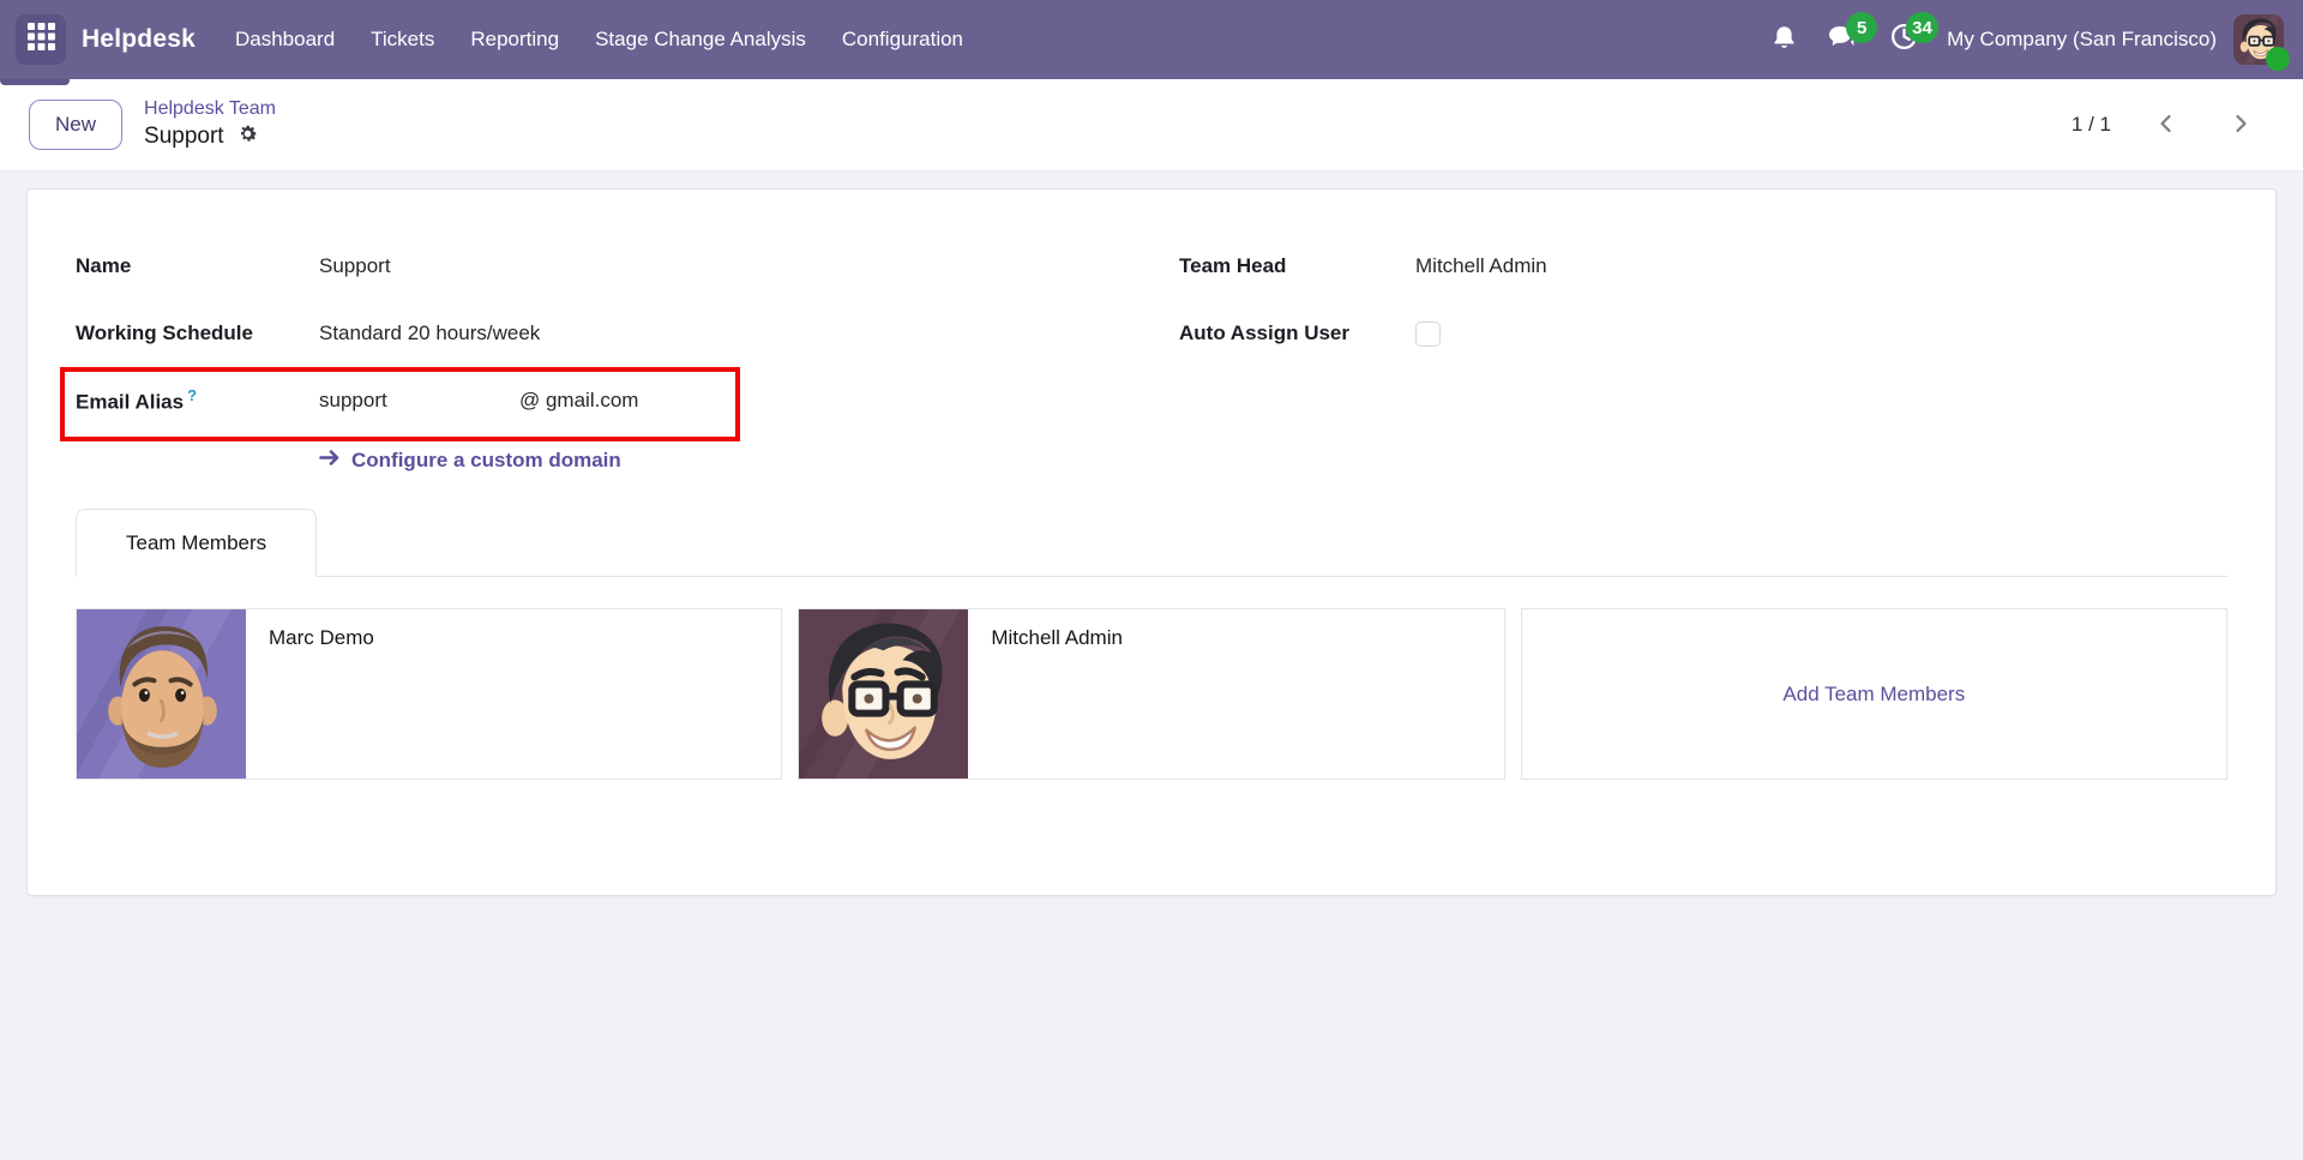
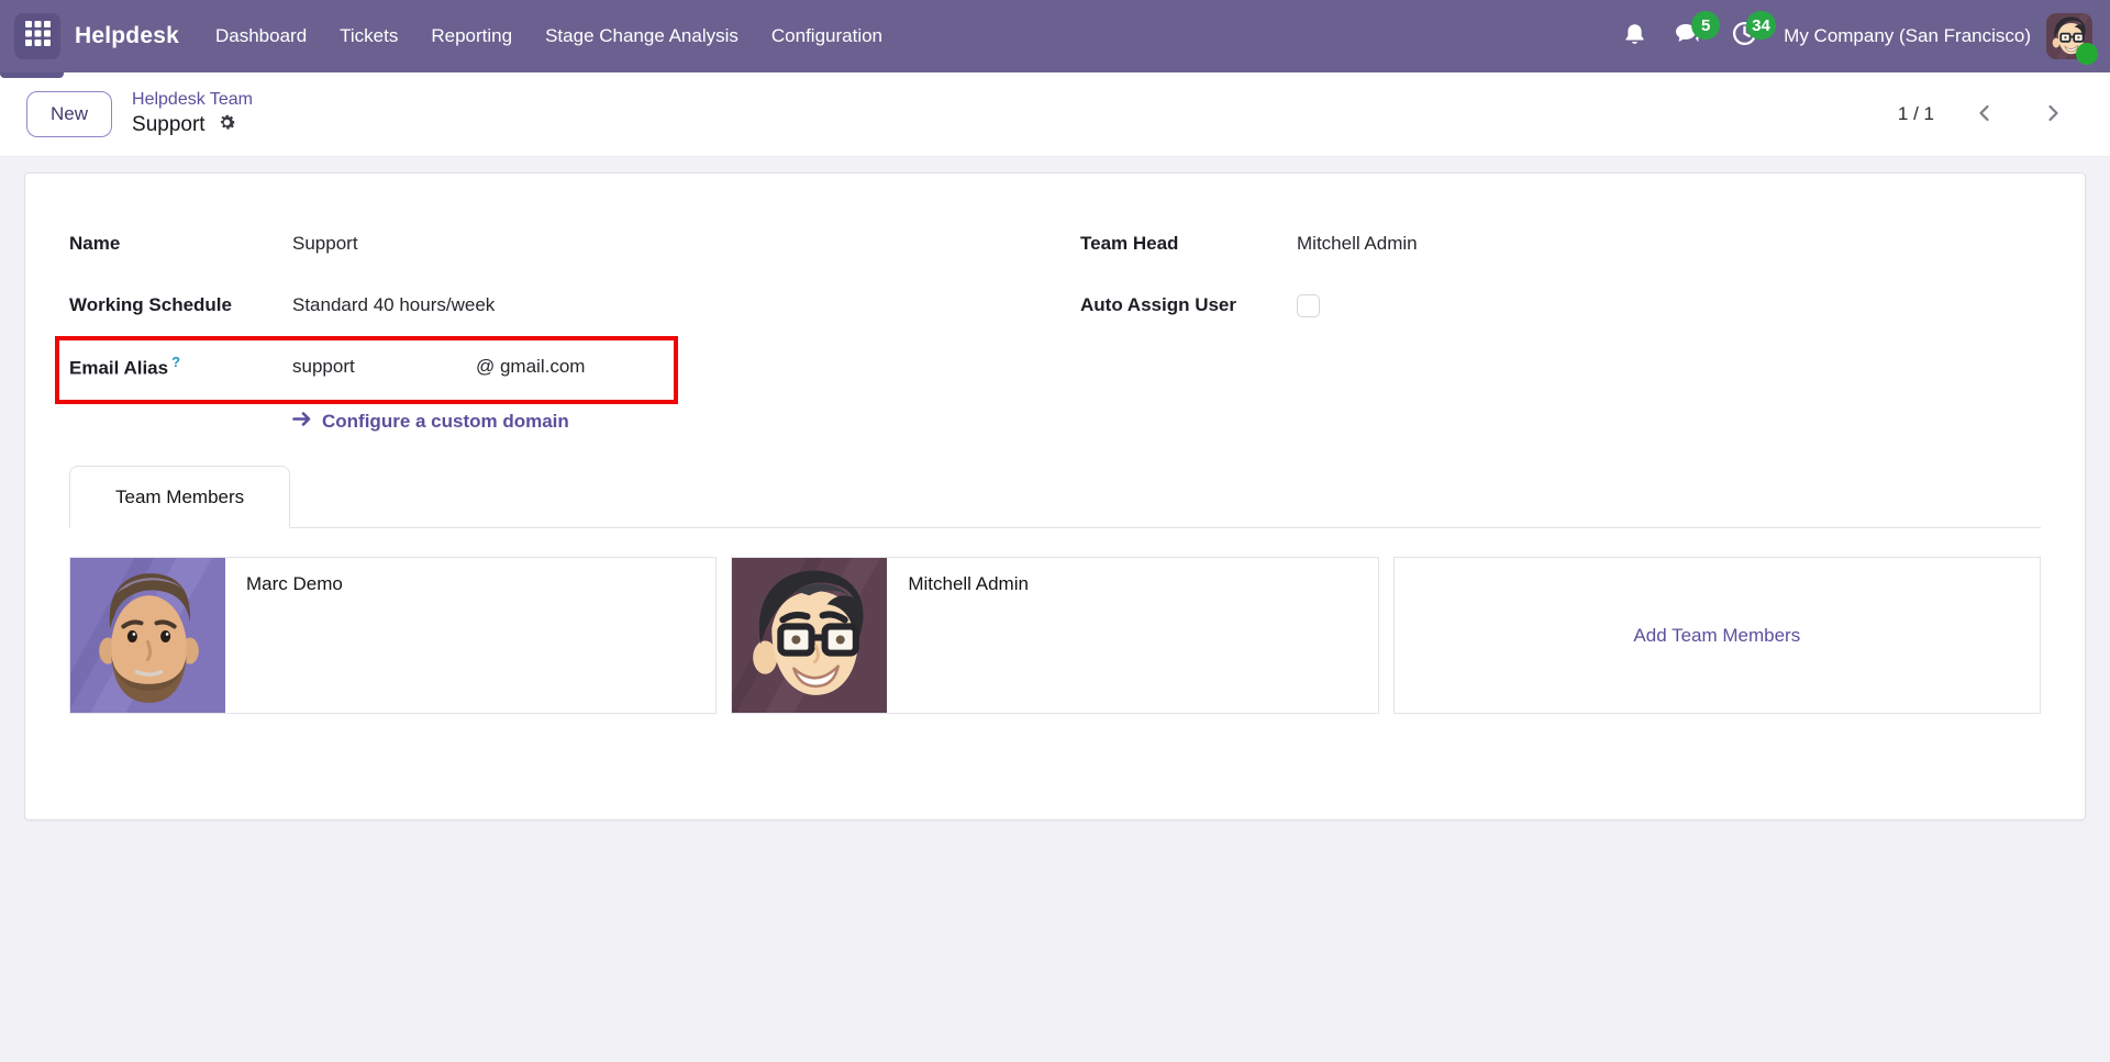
  Helpdesk
  Dashboard
  Tickets
  Reporting
  Stage Change Analysis
  Configuration
  5
  34
  My Company (San Francisco)
  New
  Helpdesk Team
  Support
  1 / 1
  Name
  Support
  Working Schedule
- Standard 20 hours/week
+ Standard 40 hours/week
  Email Alias ?
  support
  @ gmail.com
  Configure a custom domain
  Team Head
  Mitchell Admin
  Auto Assign User
  Team Members
  Marc Demo
  Mitchell Admin
  Add Team Members
